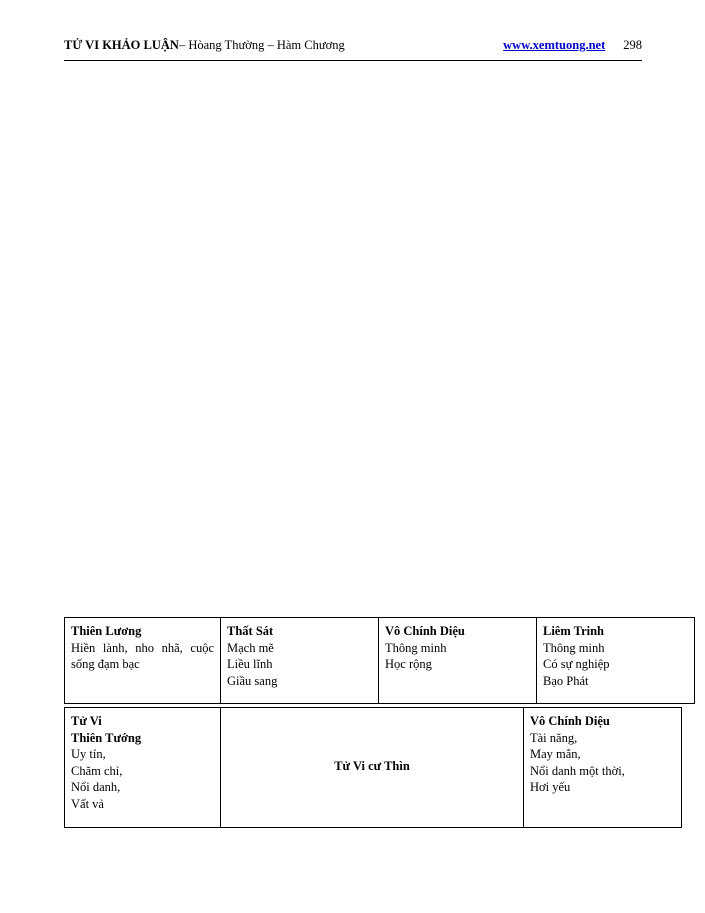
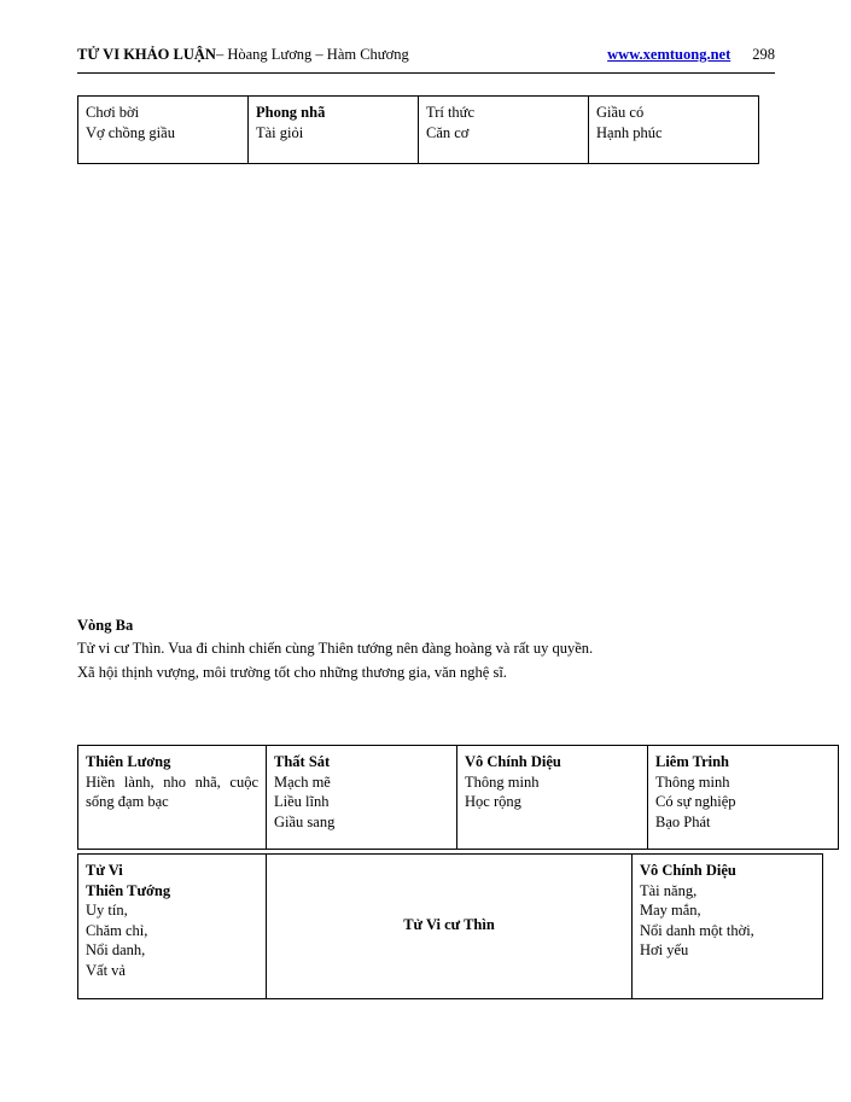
  TỬ VI KHẢO LUẬN
- – Hòang Thường – Hàm Chương
+ – Hòang Lương – Hàm Chương
  www.xemtuong.net
  298
+ Chơi bời Vợ chồng giầu	Phong nhã Tài giỏi	Trí thức Căn cơ	Giầu có Hạnh phúc
+ Vòng Ba
+ Tử vi cư Thìn. Vua đi chinh chiến cùng Thiên tướng nên đàng hoàng và rất uy quyền.
+ Xã hội thịnh vượng, môi trường tốt cho những thương gia, văn nghệ sĩ.
  Thiên Lương Hiền lành, nho nhã, cuộc sống đạm bạc	Thất Sát Mạch mẽ Liều lĩnh Giầu sang	Vô Chính Diệu Thông minh Học rộng	Liêm Trinh Thông minh Có sự nghiệp Bạo Phát
  Tử Vi Thiên Tướng Uy tín, Chăm chỉ, Nổi danh, Vất vả	Tử Vi cư Thìn	Vô Chính Diệu Tài năng, May mắn, Nổi danh một thời, Hơi yếu
